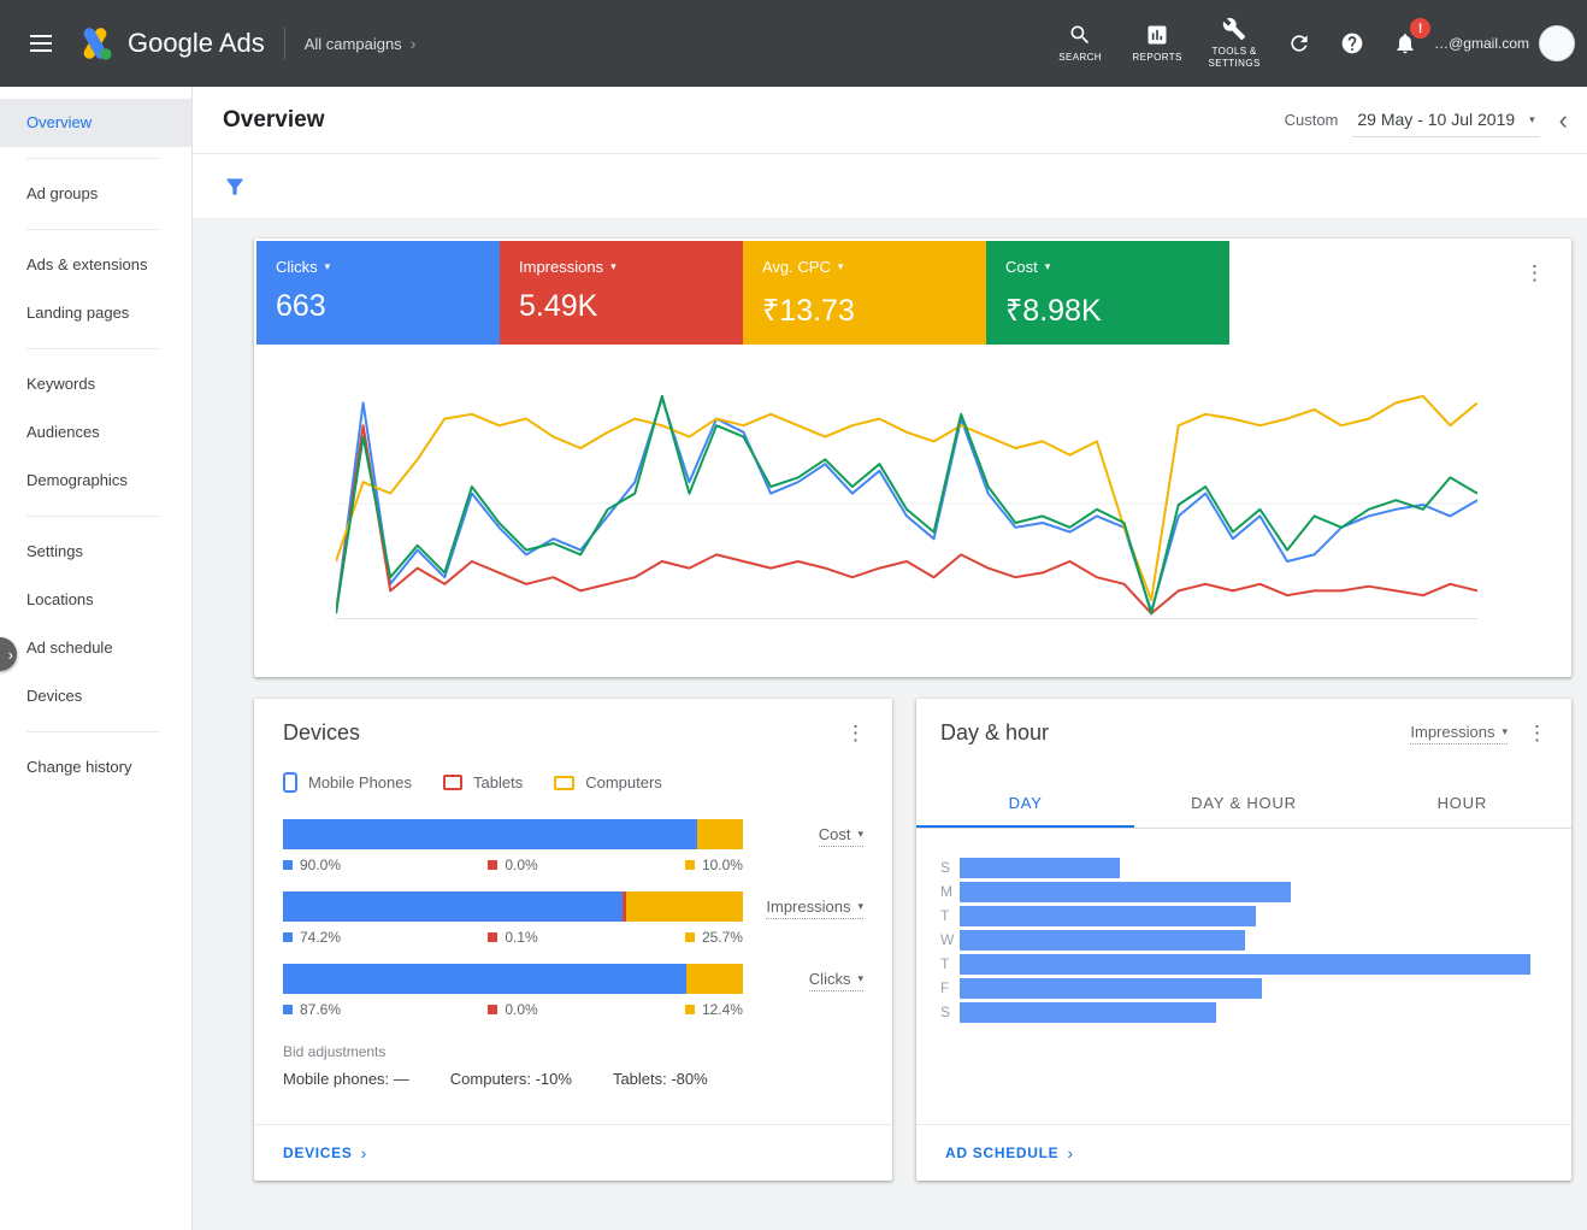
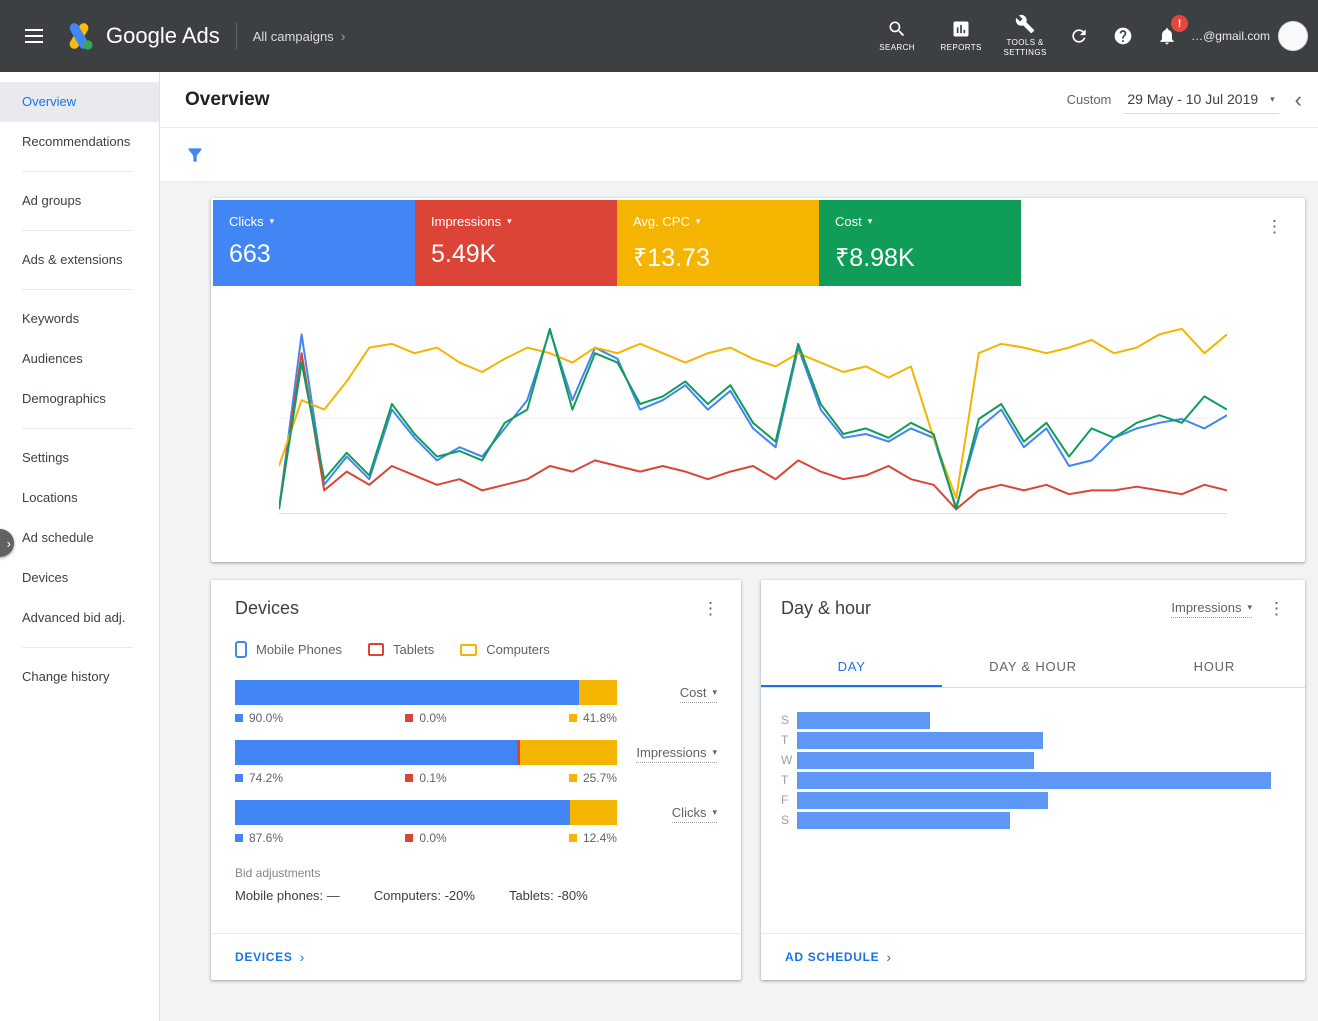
  Google Ads
  All campaigns
  ›
  SEARCH
  REPORTS
  TOOLS & SETTINGS
  !
  …@gmail.com
  Overview
+ Recommendations
  Ad groups
  Ads & extensions
- Landing pages
  Keywords
  Audiences
  Demographics
  Settings
  Locations
  Ad schedule
  Devices
+ Advanced bid adj.
  Change history
  ›
  Overview
  Custom
  29 May - 10 Jul 2019
  ▾
  ‹
  Clicks
  ▾
  663
  Impressions
  ▾
  5.49K
  Avg. CPC
  ▾
  ₹13.73
  Cost
  ▾
  ₹8.98K
  ⋮
  Devices
  ⋮
  Mobile Phones
  Tablets
  Computers
  90.0%
  0.0%
- 10.0%
+ 41.8%
  Cost
  ▾
  74.2%
  0.1%
  25.7%
  Impressions
  ▾
  87.6%
  0.0%
  12.4%
  Clicks
  ▾
  Bid adjustments
  Mobile phones: —
- Computers: -10%
+ Computers: -20%
  Tablets: -80%
  DEVICES
  ›
  Day & hour
  Impressions
  ▾
  ⋮
  DAY
  DAY & HOUR
  HOUR
  S
- M
  T
  W
  T
  F
  S
  AD SCHEDULE
  ›
